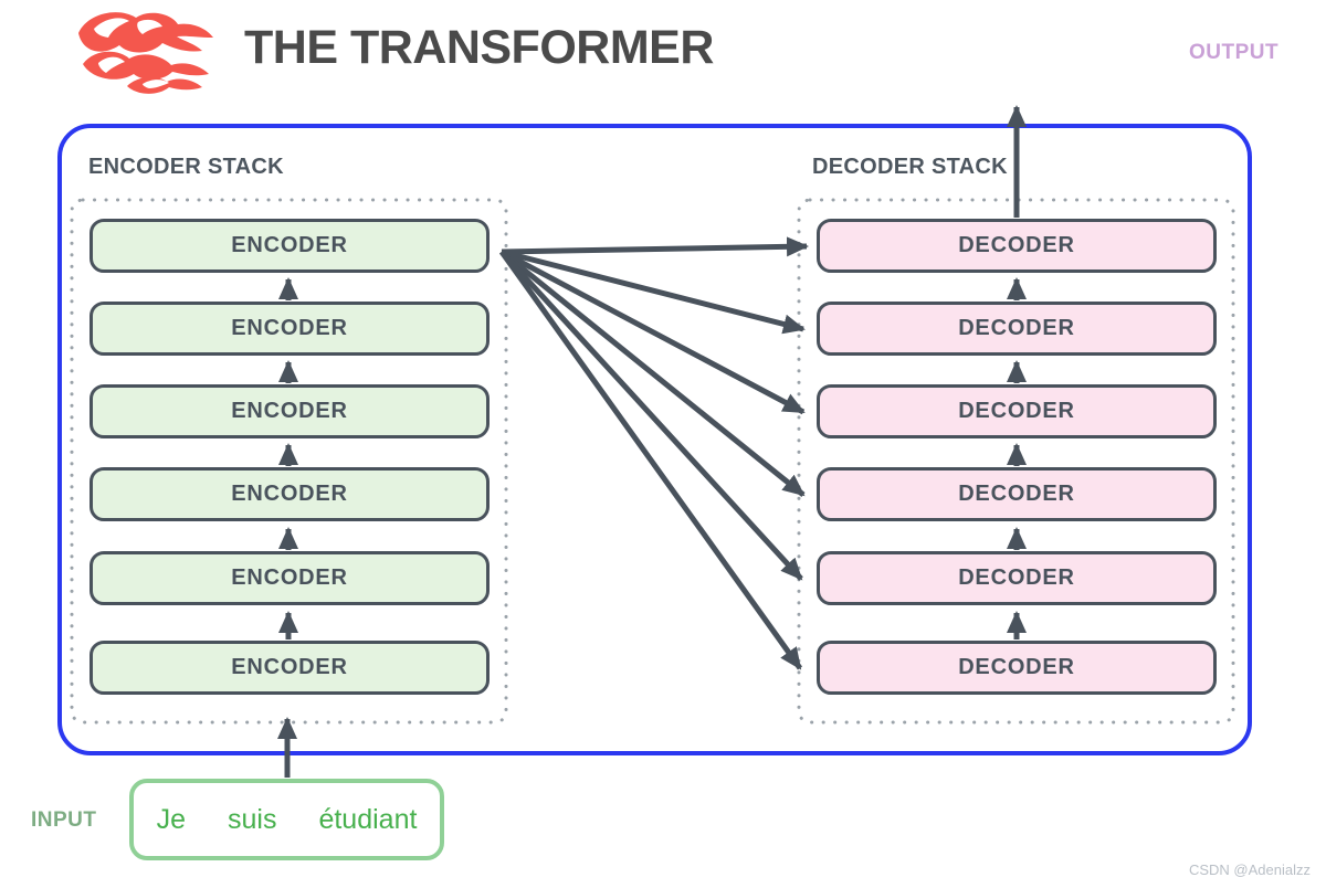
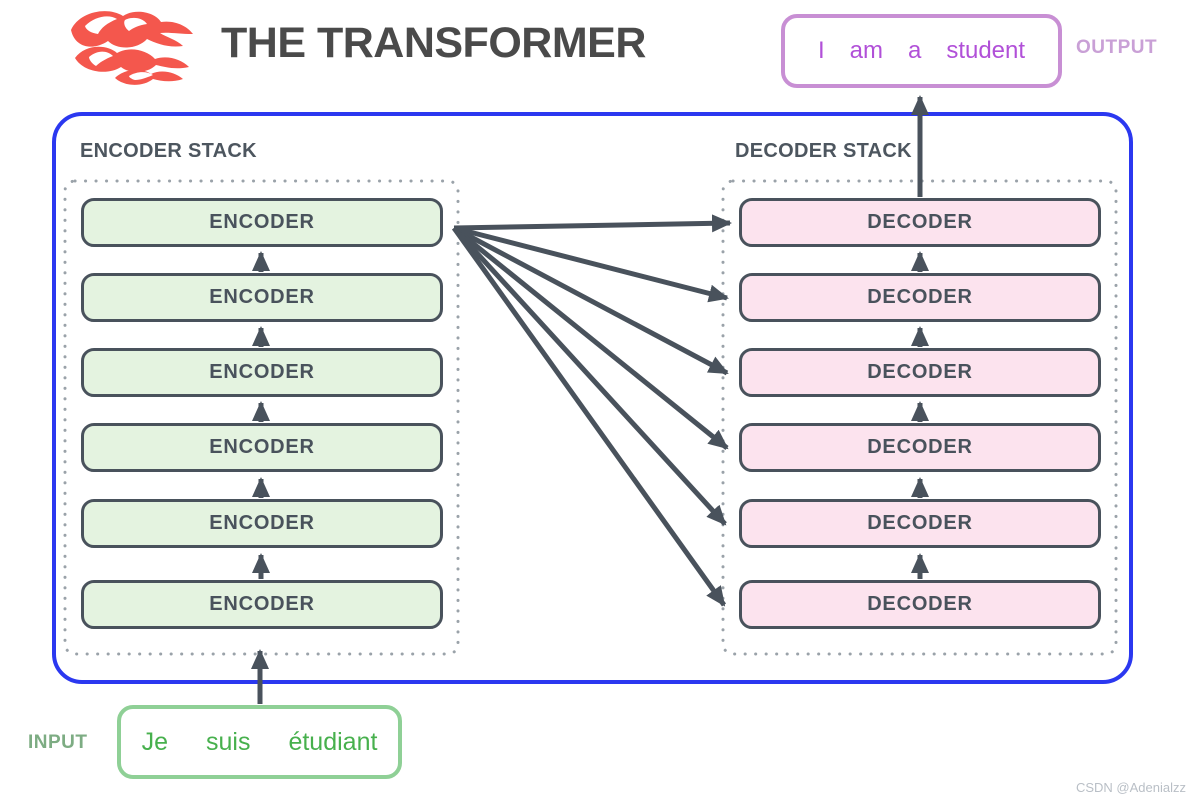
  THE TRANSFORMER
+ I
+ am
+ a
+ student
  OUTPUT
  ENCODER STACK
  DECODER STACK
  ENCODER
  ENCODER
  ENCODER
  ENCODER
  ENCODER
  ENCODER
  DECODER
  DECODER
  DECODER
  DECODER
  DECODER
  DECODER
  INPUT
  Je
  suis
  étudiant
  CSDN @Adenialzz
